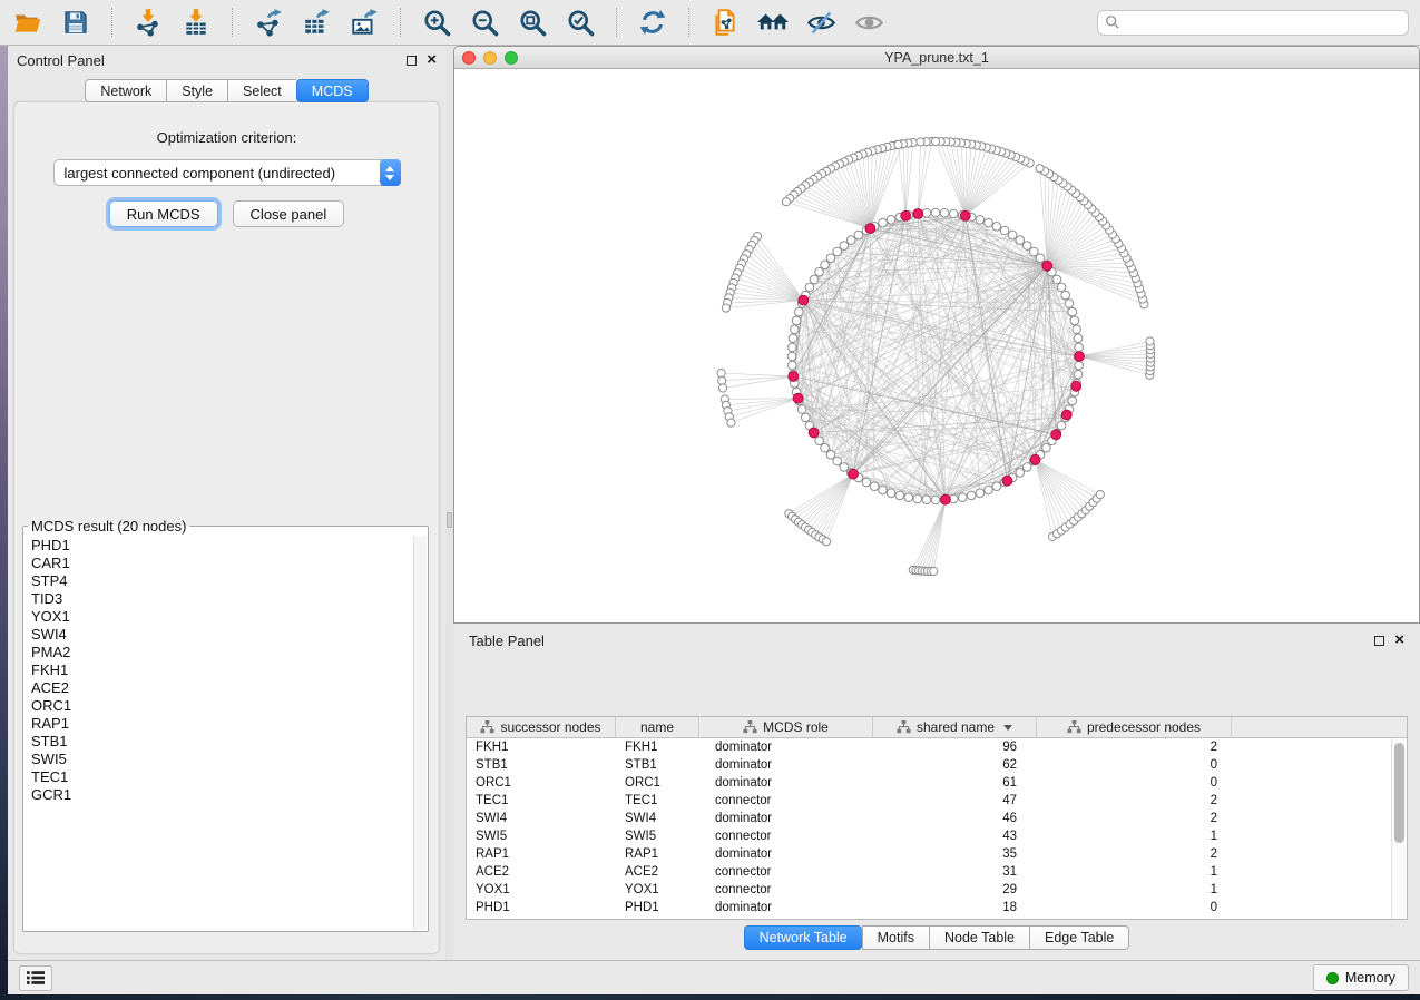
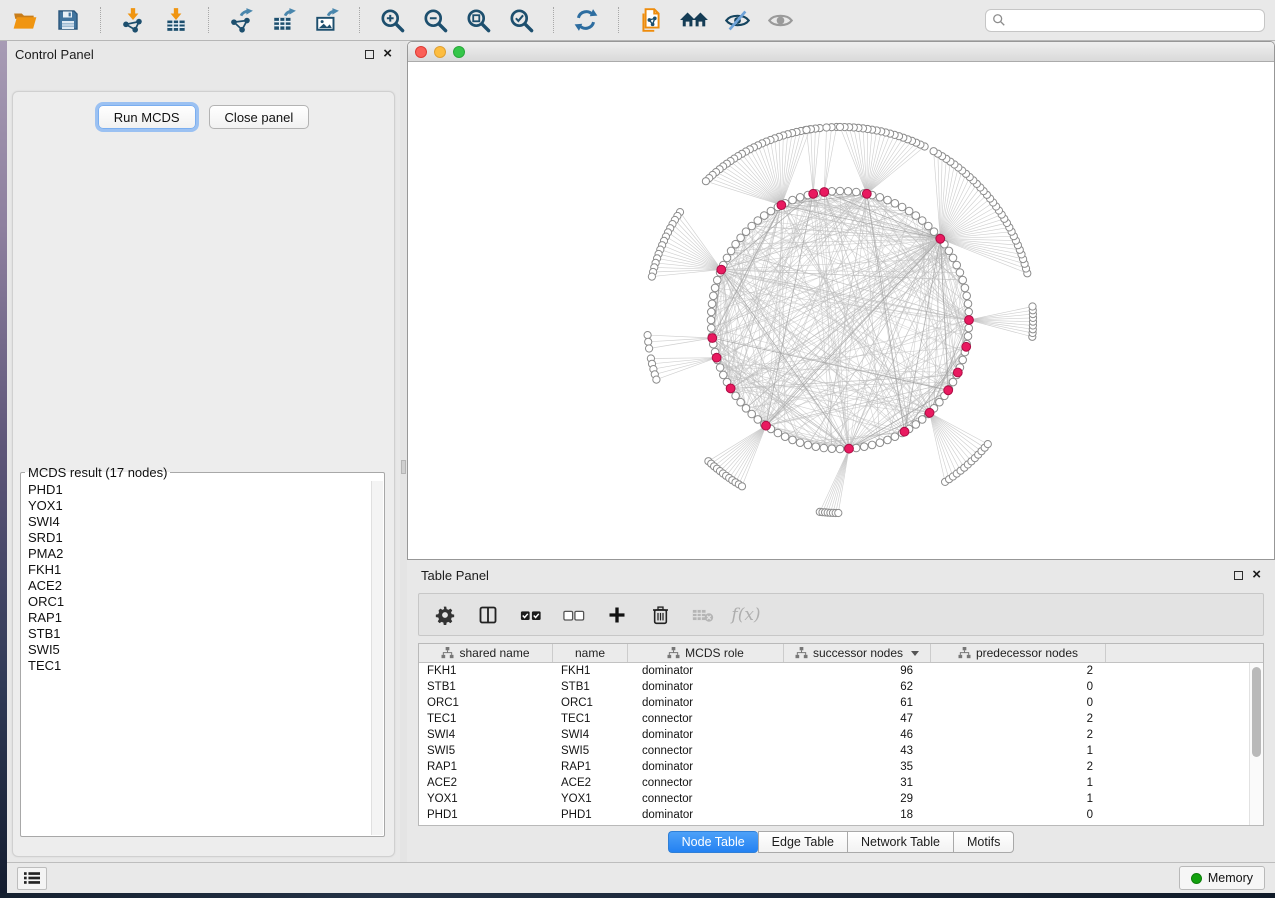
  Control Panel
  ×
- Network
- Style
- Select
- MCDS
- Optimization criterion:
- largest connected component (undirected)
  Run MCDS
  Close panel
- MCDS result (20 nodes)
+ MCDS result (17 nodes)
  PHD1
- CAR1
- STP4
- TID3
  YOX1
  SWI4
+ SRD1
  PMA2
  FKH1
  ACE2
  ORC1
  RAP1
  STB1
  SWI5
  TEC1
- GCR1
- YPA_prune.txt_1
  Table Panel
  ×
+ f(x)
- successor nodes
+ shared name
  name
  MCDS role
- shared name
+ successor nodes
  predecessor nodes
  FKH1
  FKH1
  dominator
  96
  2
  STB1
  STB1
  dominator
  62
  0
  ORC1
  ORC1
  dominator
  61
  0
  TEC1
  TEC1
  connector
  47
  2
  SWI4
  SWI4
  dominator
  46
  2
  SWI5
  SWI5
  connector
  43
  1
  RAP1
  RAP1
  dominator
  35
  2
  ACE2
  ACE2
  connector
  31
  1
  YOX1
  YOX1
  connector
  29
  1
  PHD1
  PHD1
  dominator
  18
  0
- Network Table
+ Node Table
- Motifs
+ Edge Table
- Node Table
+ Network Table
- Edge Table
+ Motifs
  Memory
